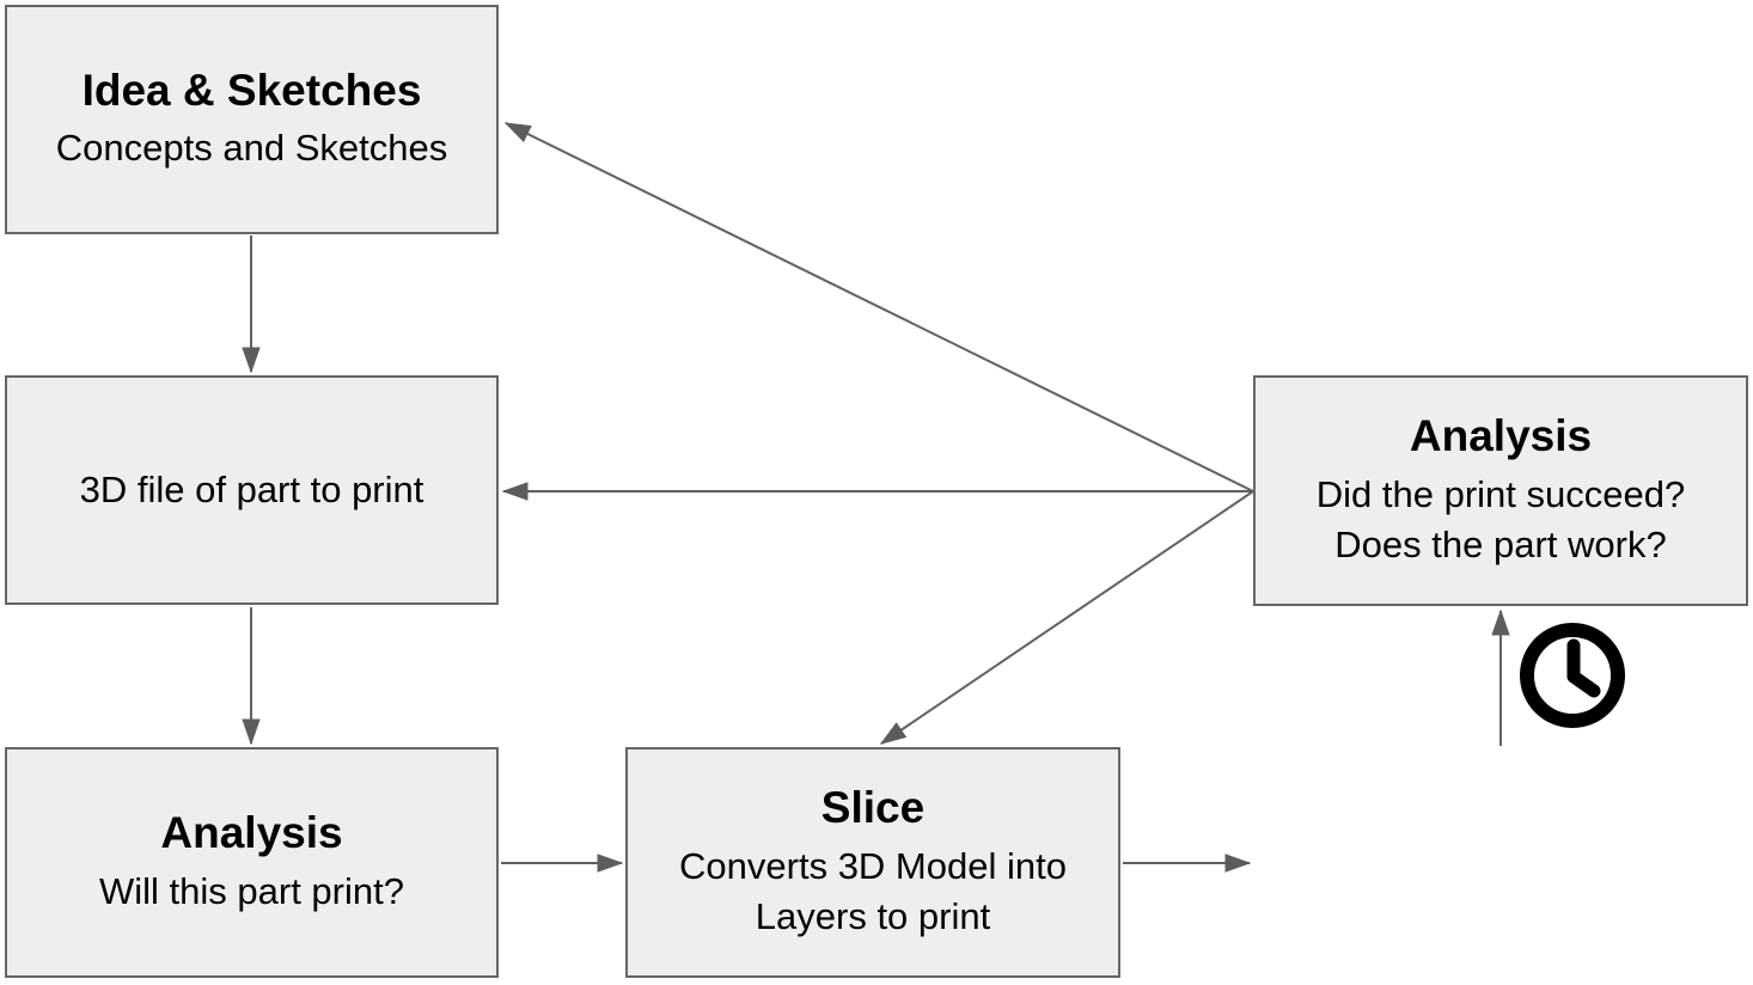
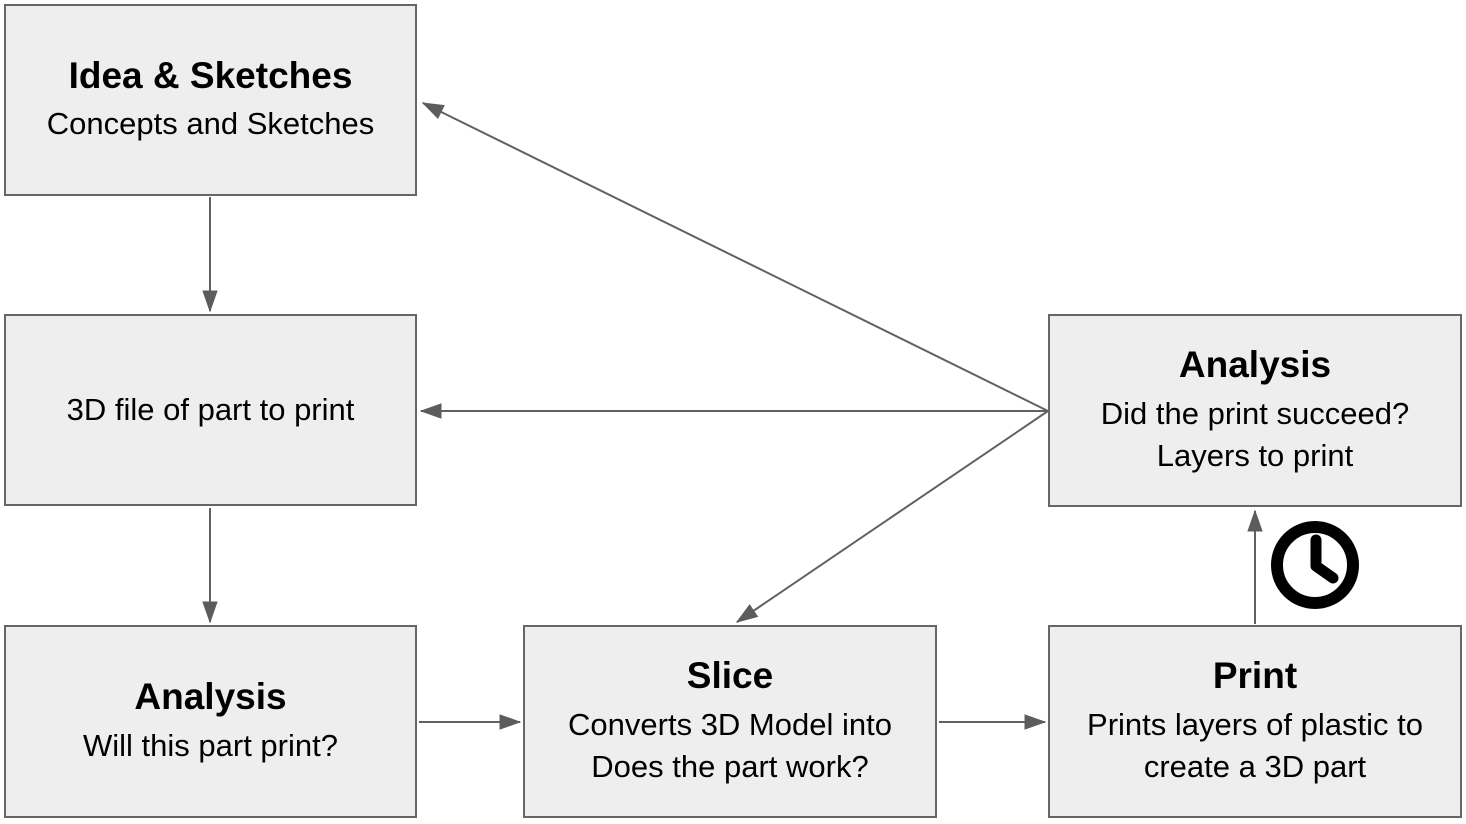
  Idea & Sketches
  Concepts and Sketches
  3D file of part to print
  Analysis
  Will this part print?
  Slice
  Converts 3D Model into
- Layers to print
+ Does the part work?
+ Print
+ Prints layers of plastic to
+ create a 3D part
  Analysis
  Did the print succeed?
- Does the part work?
+ Layers to print
